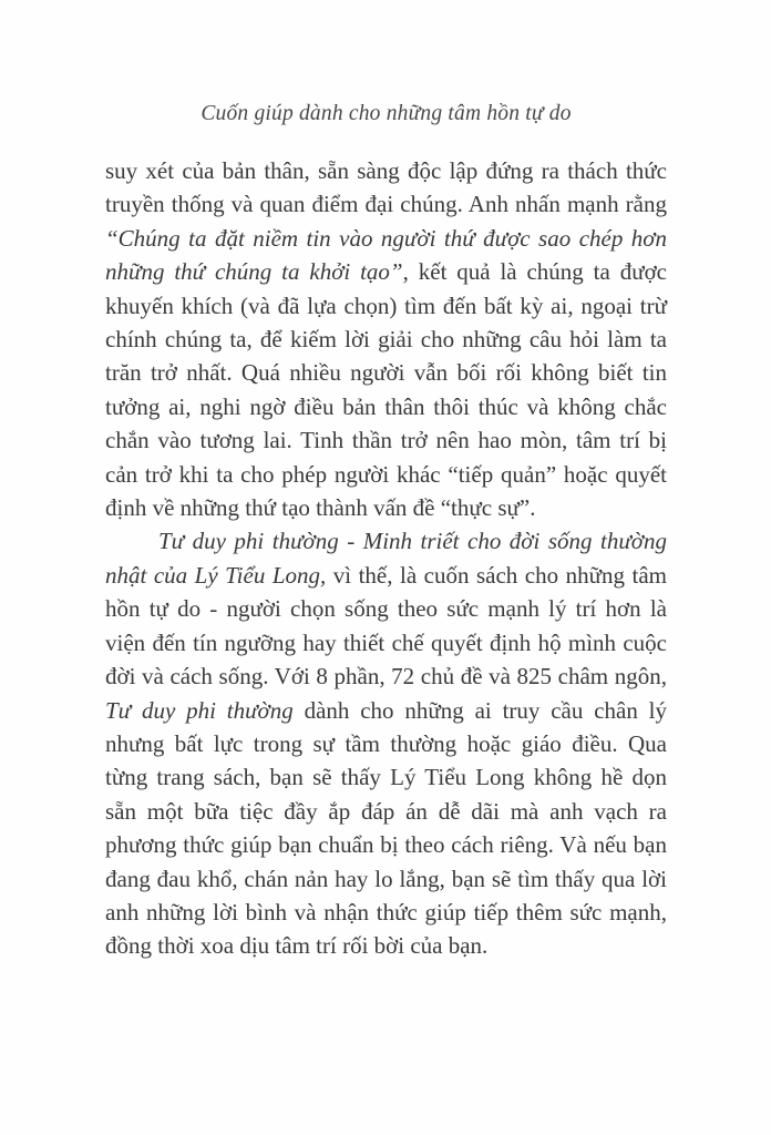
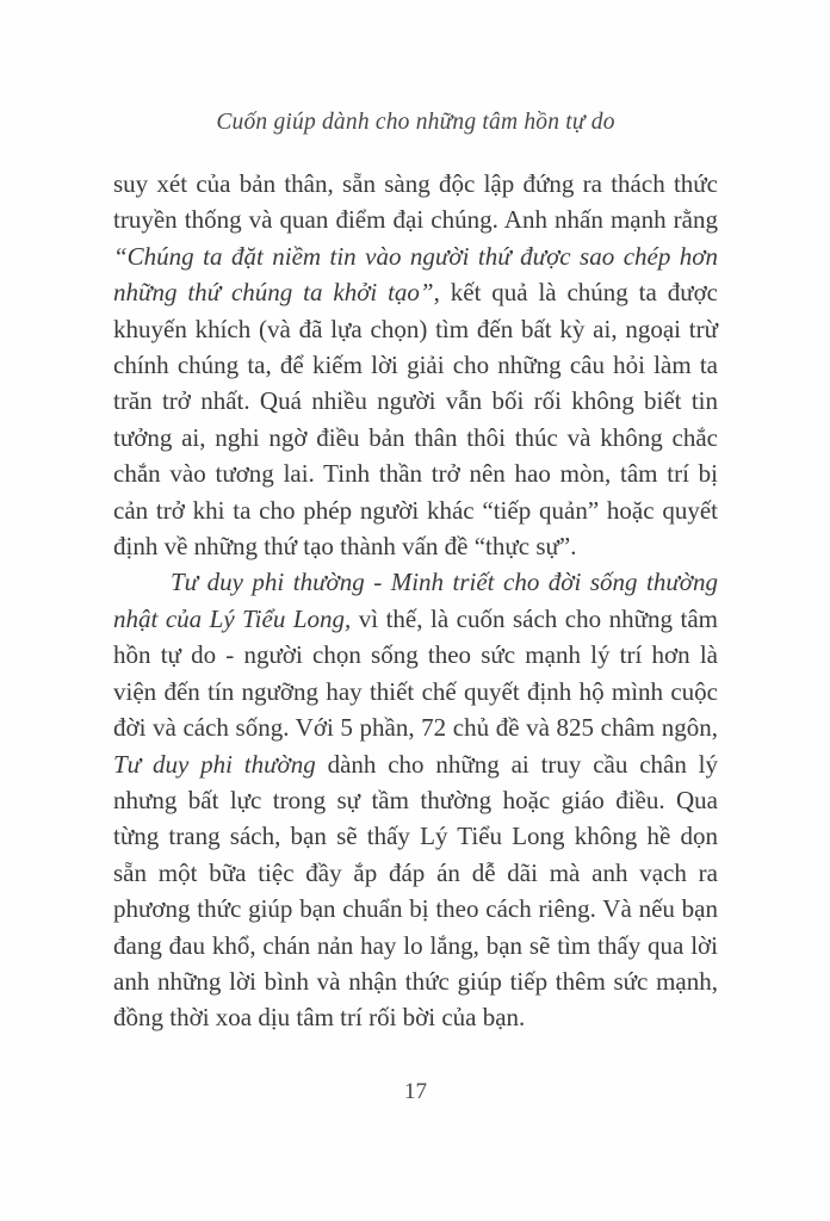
  Cuốn giúp dành cho những tâm hồn tự do
  suy xét của bản thân, sẵn sàng độc lập đứng ra thách thức truyền thống và quan điểm đại chúng. Anh nhấn mạnh rằng “Chúng ta đặt niềm tin vào người thứ được sao chép hơn những thứ chúng ta khởi tạo”, kết quả là chúng ta được khuyến khích (và đã lựa chọn) tìm đến bất kỳ ai, ngoại trừ chính chúng ta, để kiếm lời giải cho những câu hỏi làm ta trăn trở nhất. Quá nhiều người vẫn bối rối không biết tin tưởng ai, nghi ngờ điều bản thân thôi thúc và không chắc chắn vào tương lai. Tinh thần trở nên hao mòn, tâm trí bị cản trở khi ta cho phép người khác “tiếp quản” hoặc quyết định về những thứ tạo thành vấn đề “thực sự”.
- Tư duy phi thường - Minh triết cho đời sống thường nhật của Lý Tiểu Long, vì thế, là cuốn sách cho những tâm hồn tự do - người chọn sống theo sức mạnh lý trí hơn là viện đến tín ngưỡng hay thiết chế quyết định hộ mình cuộc đời và cách sống. Với 8 phần, 72 chủ đề và 825 châm ngôn, Tư duy phi thường dành cho những ai truy cầu chân lý nhưng bất lực trong sự tầm thường hoặc giáo điều. Qua từng trang sách, bạn sẽ thấy Lý Tiểu Long không hề dọn sẵn một bữa tiệc đầy ắp đáp án dễ dãi mà anh vạch ra phương thức giúp bạn chuẩn bị theo cách riêng. Và nếu bạn đang đau khổ, chán nản hay lo lắng, bạn sẽ tìm thấy qua lời anh những lời bình và nhận thức giúp tiếp thêm sức mạnh, đồng thời xoa dịu tâm trí rối bời của bạn.
+ Tư duy phi thường - Minh triết cho đời sống thường nhật của Lý Tiểu Long, vì thế, là cuốn sách cho những tâm hồn tự do - người chọn sống theo sức mạnh lý trí hơn là viện đến tín ngưỡng hay thiết chế quyết định hộ mình cuộc đời và cách sống. Với 5 phần, 72 chủ đề và 825 châm ngôn, Tư duy phi thường dành cho những ai truy cầu chân lý nhưng bất lực trong sự tầm thường hoặc giáo điều. Qua từng trang sách, bạn sẽ thấy Lý Tiểu Long không hề dọn sẵn một bữa tiệc đầy ắp đáp án dễ dãi mà anh vạch ra phương thức giúp bạn chuẩn bị theo cách riêng. Và nếu bạn đang đau khổ, chán nản hay lo lắng, bạn sẽ tìm thấy qua lời anh những lời bình và nhận thức giúp tiếp thêm sức mạnh, đồng thời xoa dịu tâm trí rối bời của bạn.
+ 17
